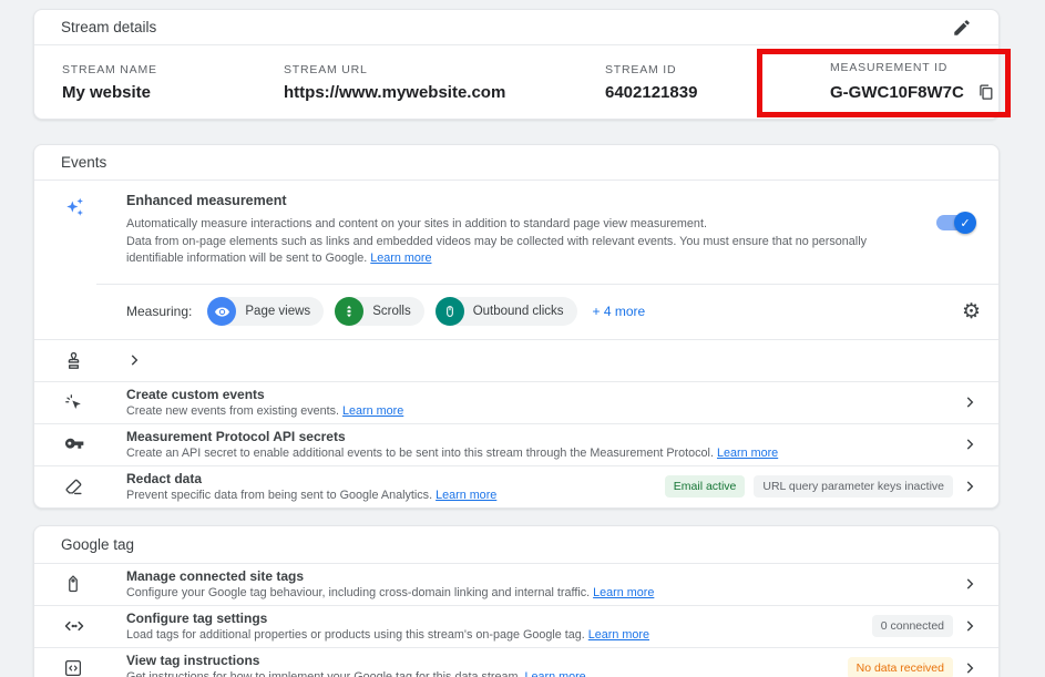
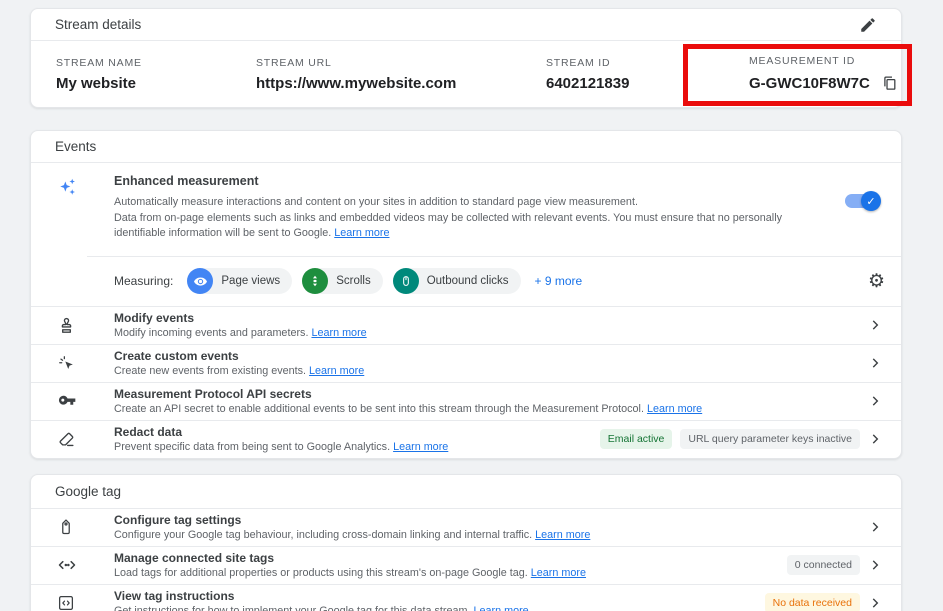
  Stream details
  STREAM NAME
  My website
  STREAM URL
  https://www.mywebsite.com
  STREAM ID
  6402121839
  MEASUREMENT ID
  G-GWC10F8W7C
  Events
  Enhanced measurement
  Automatically measure interactions and content on your sites in addition to standard page view measurement.
  Data from on-page elements such as links and embedded videos may be collected with relevant events. You must ensure that no personally identifiable information will be sent to Google. Learn more
  ✓
  Measuring:
  Page views
  Scrolls
  Outbound clicks
- + 4 more
+ + 9 more
  ⚙
+ Modify events
+ Modify incoming events and parameters. Learn more
  Create custom events
  Create new events from existing events. Learn more
  Measurement Protocol API secrets
  Create an API secret to enable additional events to be sent into this stream through the Measurement Protocol. Learn more
  Redact data
  Prevent specific data from being sent to Google Analytics. Learn more
  Email active
  URL query parameter keys inactive
  Google tag
- Manage connected site tags
+ Configure tag settings
  Configure your Google tag behaviour, including cross-domain linking and internal traffic. Learn more
- Configure tag settings
+ Manage connected site tags
  Load tags for additional properties or products using this stream's on-page Google tag. Learn more
  0 connected
  View tag instructions
  No data received
